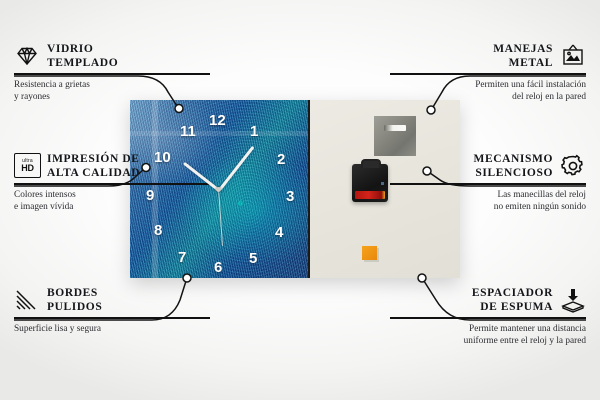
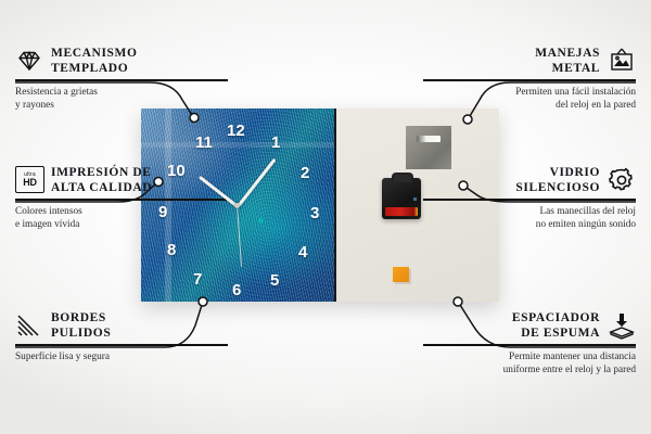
  12
  1
  2
  3
  4
  5
  6
  7
  8
  9
  10
  11
- VIDRIO
+ MECANISMO
  TEMPLADO
  Resistencia a grietas
  y rayones
  HD
  IMPRESIÓN DE
  ALTA CALIDAD
  Colores intensos
  e imagen vívida
  BORDES
  PULIDOS
  Superficie lisa y segura
  MANEJAS
  METAL
  Permiten una fácil instalación
  del reloj en la pared
- MECANISMO
+ VIDRIO
  SILENCIOSO
  Las manecillas del reloj
  no emiten ningún sonido
  ESPACIADOR
  DE ESPUMA
  Permite mantener una distancia
  uniforme entre el reloj y la pared
